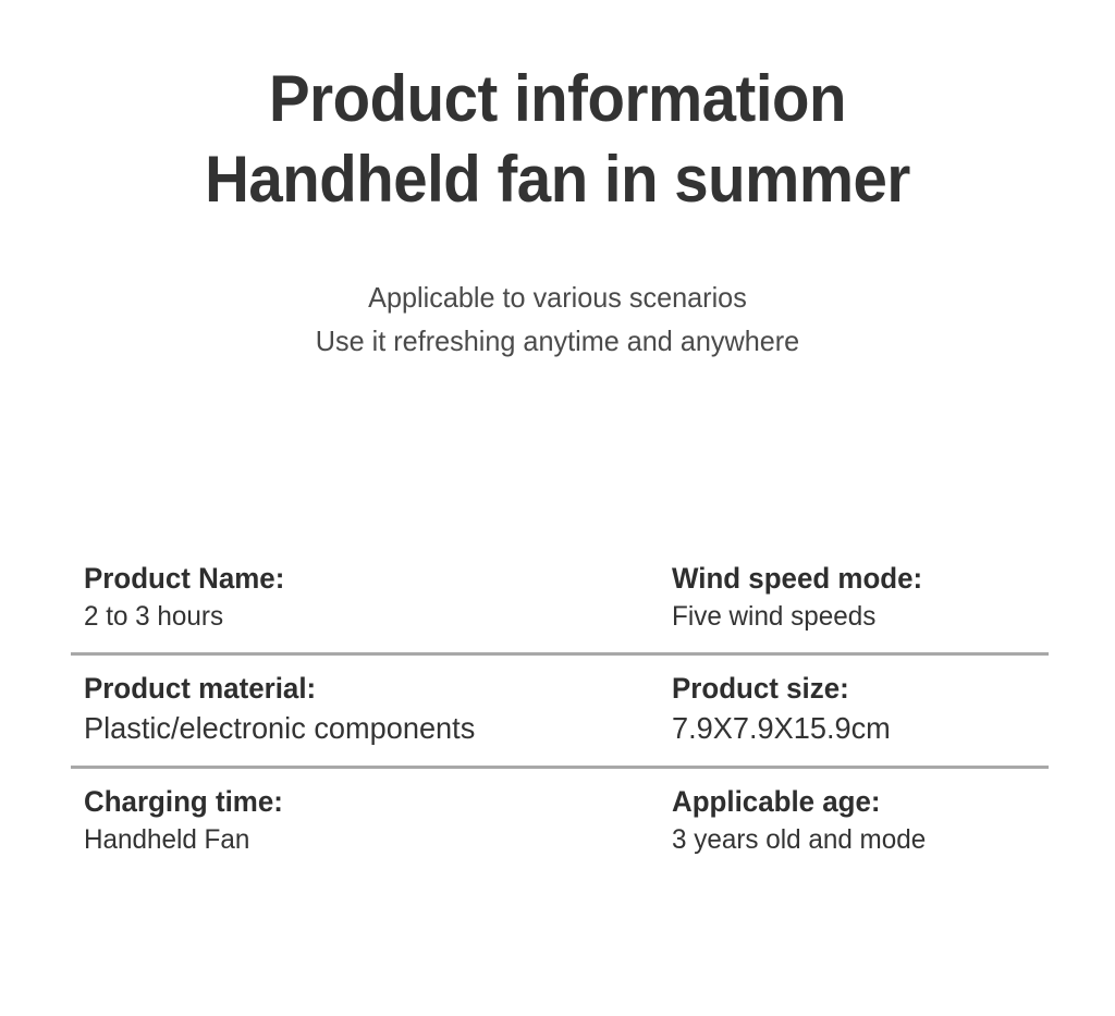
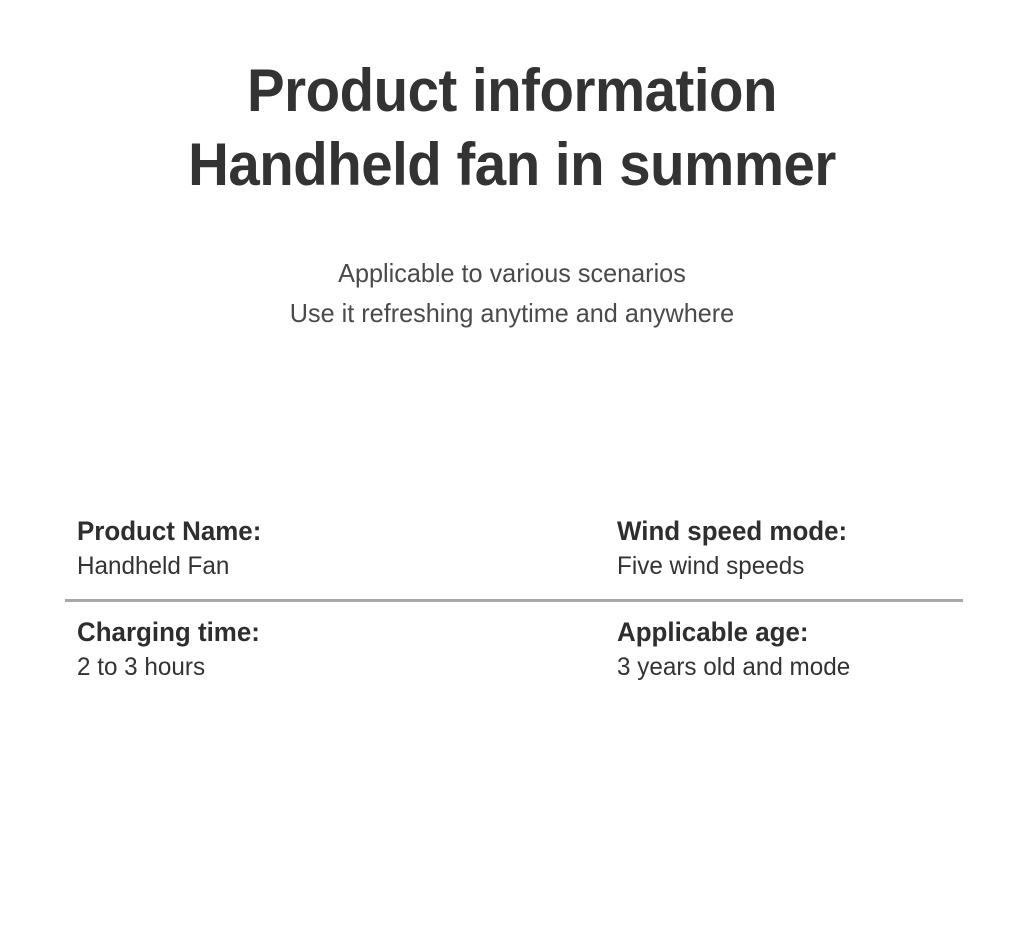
  Product information
  Handheld fan in summer
  Applicable to various scenarios
  Use it refreshing anytime and anywhere
  Product Name:
- 2 to 3 hours
+ Handheld Fan
  Wind speed mode:
  Five wind speeds
- Product material:
- Plastic/electronic components
- Product size:
- 7.9X7.9X15.9cm
  Charging time:
- Handheld Fan
+ 2 to 3 hours
  Applicable age:
  3 years old and mode
